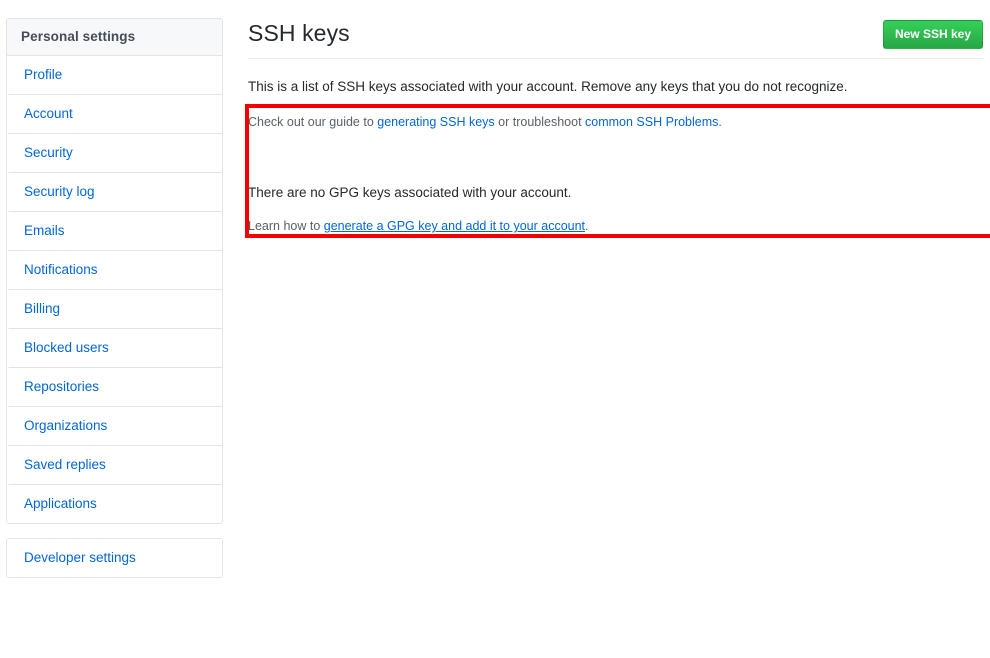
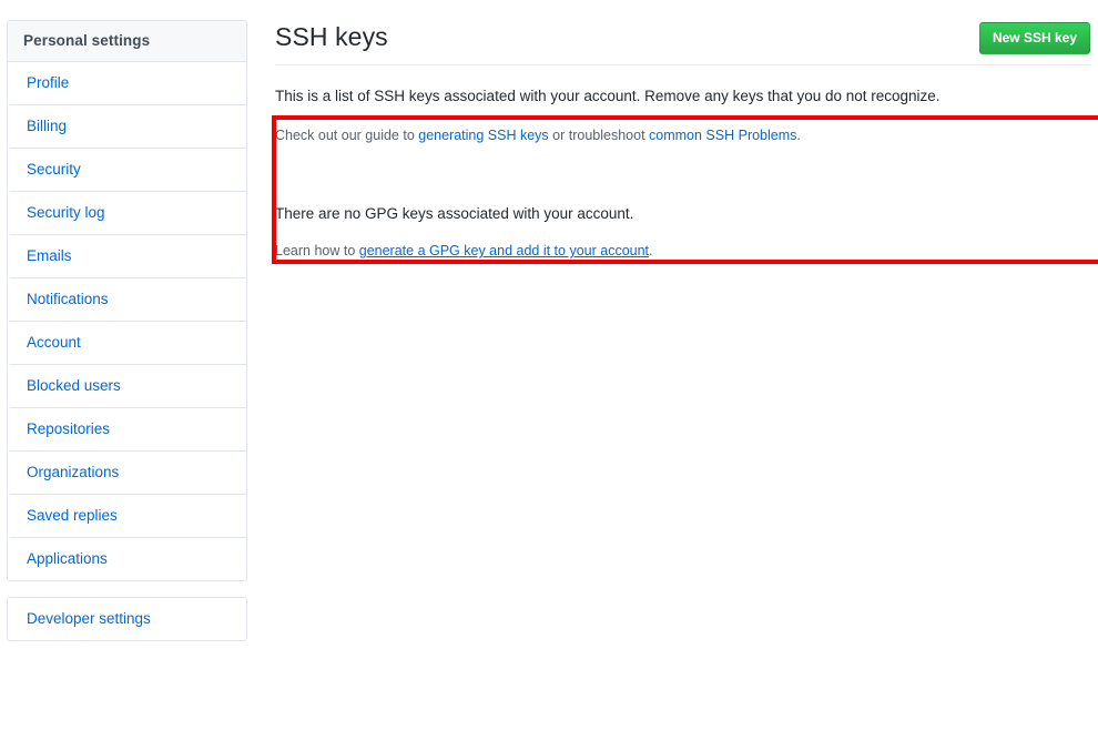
  Personal settings
  Profile
- Account
+ Billing
  Security
  Security log
  Emails
  Notifications
- Billing
+ Account
  Blocked users
  Repositories
  Organizations
  Saved replies
  Applications
  Developer settings
  SSH keys
  New SSH key
  This is a list of SSH keys associated with your account. Remove any keys that you do not recognize.
  Check out our guide to generating SSH keys or troubleshoot common SSH Problems.
  There are no GPG keys associated with your account.
  Learn how to generate a GPG key and add it to your account.
